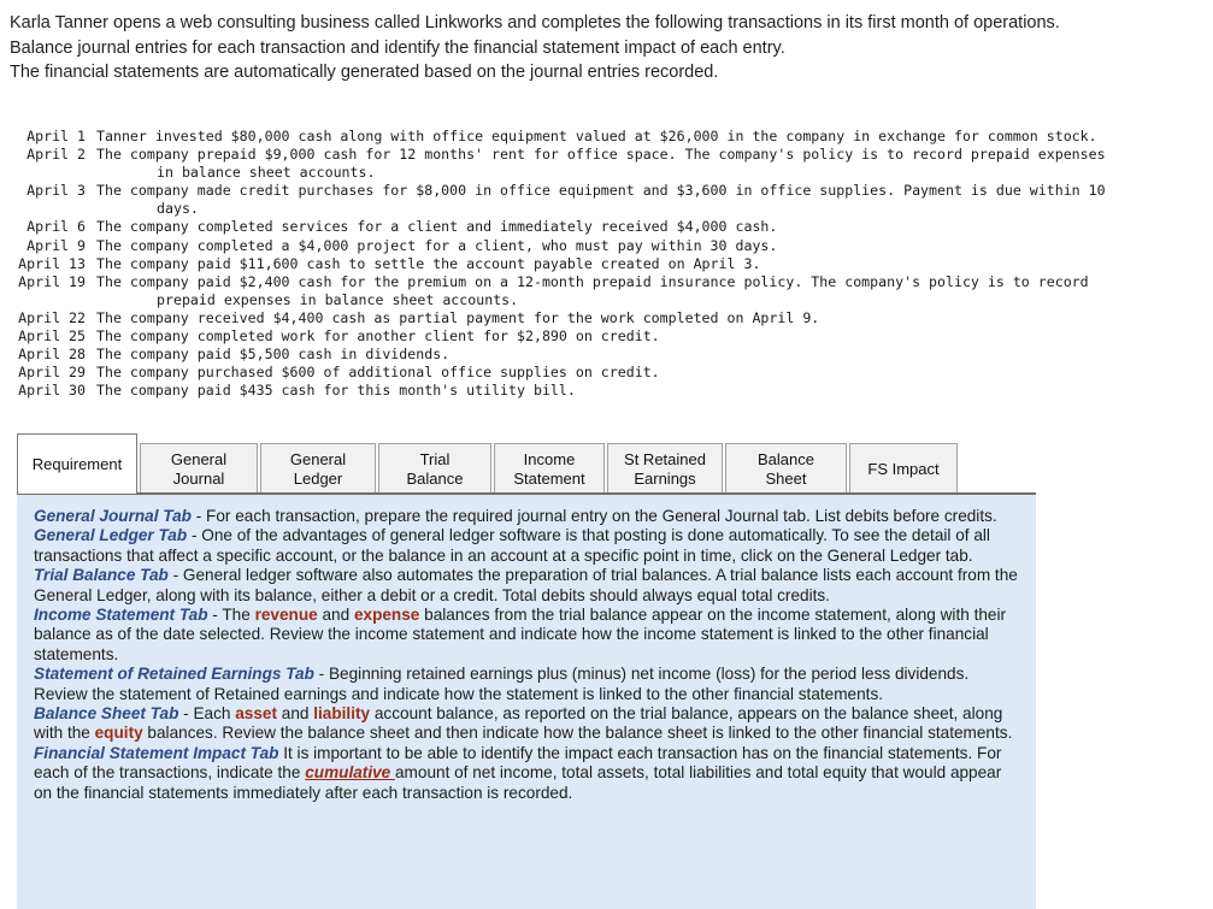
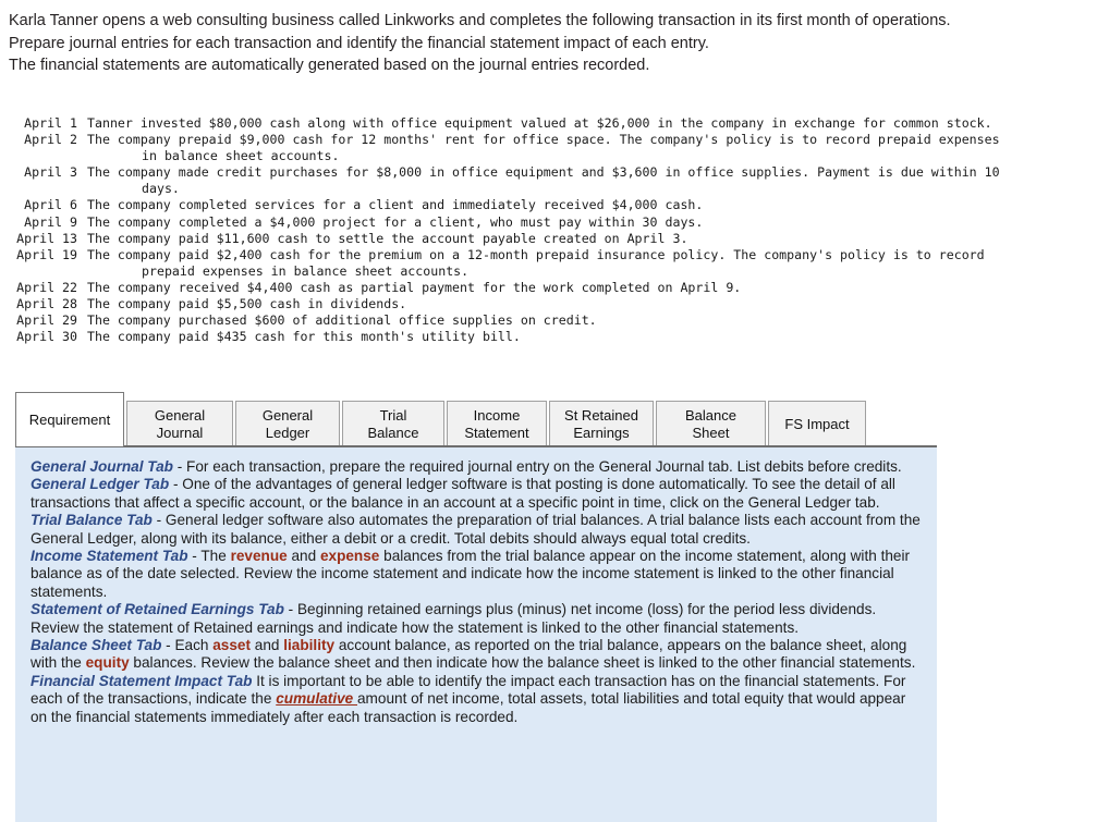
- Karla Tanner opens a web consulting business called Linkworks and completes the following transactions in its first month of operations.
+ Karla Tanner opens a web consulting business called Linkworks and completes the following transaction in its first month of operations.
- Balance journal entries for each transaction and identify the financial statement impact of each entry.
+ Prepare journal entries for each transaction and identify the financial statement impact of each entry.
  The financial statements are automatically generated based on the journal entries recorded.
  April 1
  Tanner invested $80,000 cash along with office equipment valued at $26,000 in the company in exchange for common stock.
  April 2
  The company prepaid $9,000 cash for 12 months' rent for office space. The company's policy is to record prepaid expenses
  in balance sheet accounts.
  April 3
  The company made credit purchases for $8,000 in office equipment and $3,600 in office supplies. Payment is due within 10
  days.
  April 6
  The company completed services for a client and immediately received $4,000 cash.
  April 9
  The company completed a $4,000 project for a client, who must pay within 30 days.
  April 13
  The company paid $11,600 cash to settle the account payable created on April 3.
  April 19
  The company paid $2,400 cash for the premium on a 12-month prepaid insurance policy. The company's policy is to record
  prepaid expenses in balance sheet accounts.
  April 22
  The company received $4,400 cash as partial payment for the work completed on April 9.
- April 25
- The company completed work for another client for $2,890 on credit.
  April 28
  The company paid $5,500 cash in dividends.
  April 29
  The company purchased $600 of additional office supplies on credit.
  April 30
  The company paid $435 cash for this month's utility bill.
  Requirement
  General
  Journal
  General
  Ledger
  Trial Balance
  Income
  Statement
  St Retained
  Earnings
  Balance Sheet
  FS Impact
  General Journal Tab - For each transaction, prepare the required journal entry on the General Journal tab. List debits before credits.
  General Ledger Tab - One of the advantages of general ledger software is that posting is done automatically. To see the detail of all transactions that affect a specific account, or the balance in an account at a specific point in time, click on the General Ledger tab.
  Trial Balance Tab - General ledger software also automates the preparation of trial balances. A trial balance lists each account from the General Ledger, along with its balance, either a debit or a credit. Total debits should always equal total credits.
  Income Statement Tab - The revenue and expense balances from the trial balance appear on the income statement, along with their balance as of the date selected. Review the income statement and indicate how the income statement is linked to the other financial statements.
  Statement of Retained Earnings Tab - Beginning retained earnings plus (minus) net income (loss) for the period less dividends. Review the statement of Retained earnings and indicate how the statement is linked to the other financial statements.
  Balance Sheet Tab - Each asset and liability account balance, as reported on the trial balance, appears on the balance sheet, along with the equity balances. Review the balance sheet and then indicate how the balance sheet is linked to the other financial statements.
  Financial Statement Impact Tab It is important to be able to identify the impact each transaction has on the financial statements. For each of the transactions, indicate the cumulative amount of net income, total assets, total liabilities and total equity that would appear on the financial statements immediately after each transaction is recorded.
